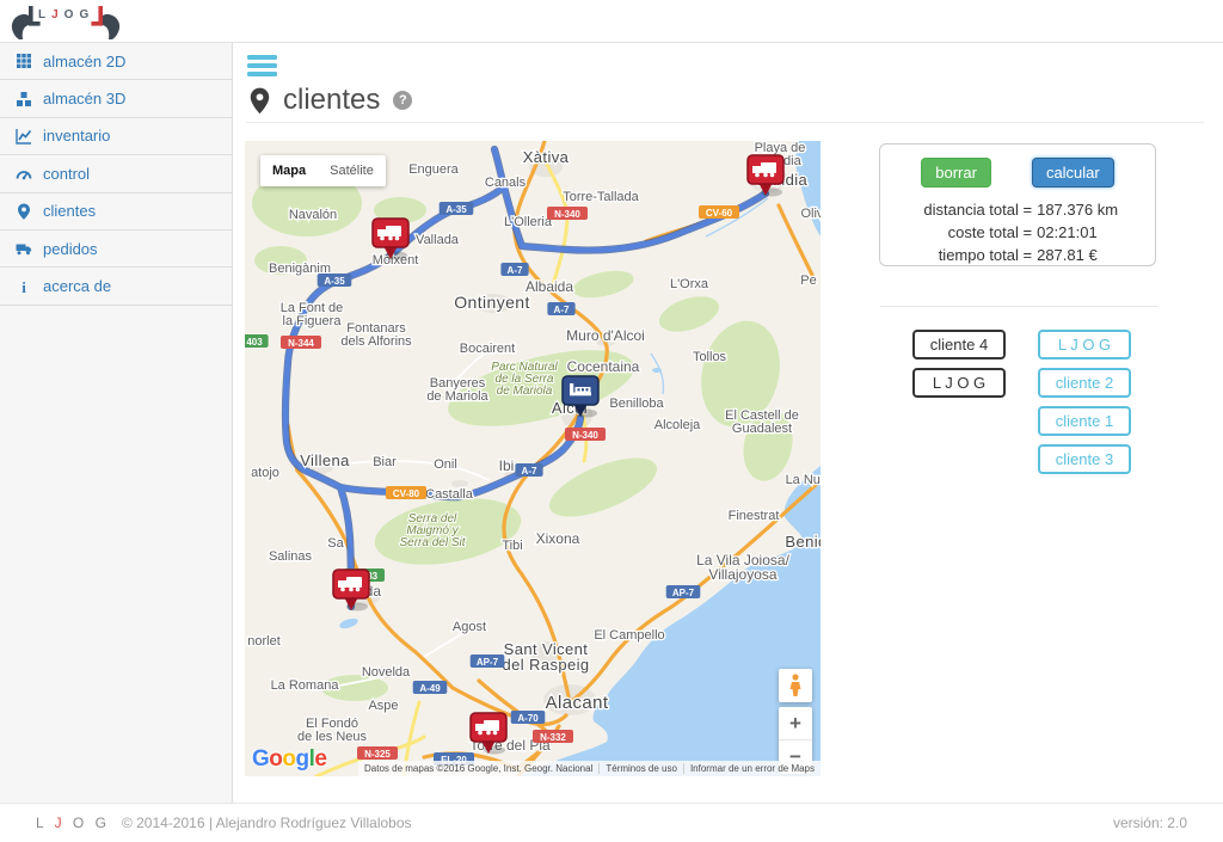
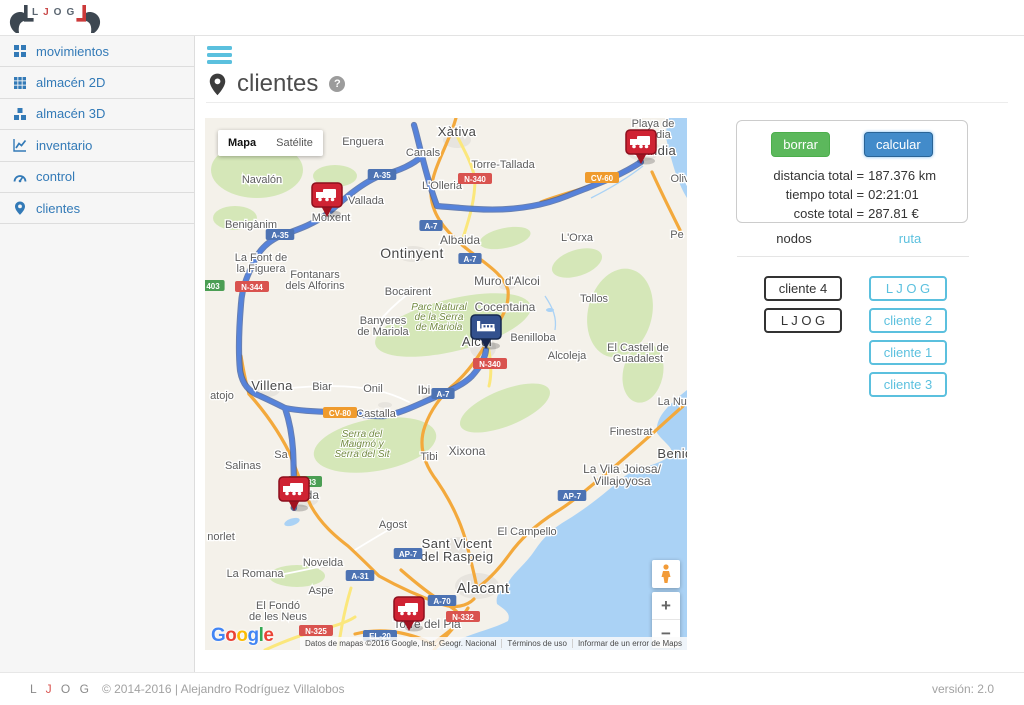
  LJOG
+ movimientos
  almacén 2D
  almacén 3D
  inventario
  control
  clientes
- pedidos
- i
- acerca de
  clientes
  ?
  Xàtiva
  Enguera
  Canals
  Torre-Tallada
  L'Olleria
  Navalón
  Vallada
  Moixent
  Benigànim
  Ontinyent
  Albaida
  L'Orxa
  Pe
  Oliv
  Playa de dia
  La Font de la Figuera
  Fontanars dels Alforins
  Muro d'Alcoi
  Tollos
  Bocairent
  Cocentaina
  Banyeres de Mariola
  Parc Natural de la Serra de Mariola
  Alci
  Benilloba
  Alcoleja
  El Castell de Guadalest
  Villena
  Biar
  Onil
  Ibi
  Castalla
  atojo
  La Nu
  Finestrat
  Beni
  Salinas
  Sa
  Serra del Maigmó y Serra del Sit
  Tibi
  Xixona
  La Vila Joiosa/ Villajoyosa
  El Campello
  Agost
  Sant Vicent del Raspeig
  norlet
  Novelda
  La Romana
  Aspe
  El Fondó de les Neus
  Alacant
  Toe del Pla
  A-35
  A-35
  A-7
  A-7
  A-7
  AP-7
  AP-7
- A-49
+ A-31
  A-70
  EL-20
  N-340
  N-340
  N-344
  N-332
  N-325
  CV-60
  CV-80
  403
  Mapa
  Satélite
  +
  −
  Google
  Datos de mapas ©2016 Google, Inst. Geogr. Nacional
  Términos de uso
  Informar de un error de Maps
  borrar
  calcular
  distancia total =
  187.376 km
- coste total =
+ tiempo total =
  02:21:01
- tiempo total =
+ coste total =
  287.81 €
+ nodos
+ ruta
  cliente 4
  L J O G
  L J O G
  cliente 2
  cliente 1
  cliente 3
  L J O G
  © 2014-2016 | Alejandro Rodríguez Villalobos
  versión: 2.0
